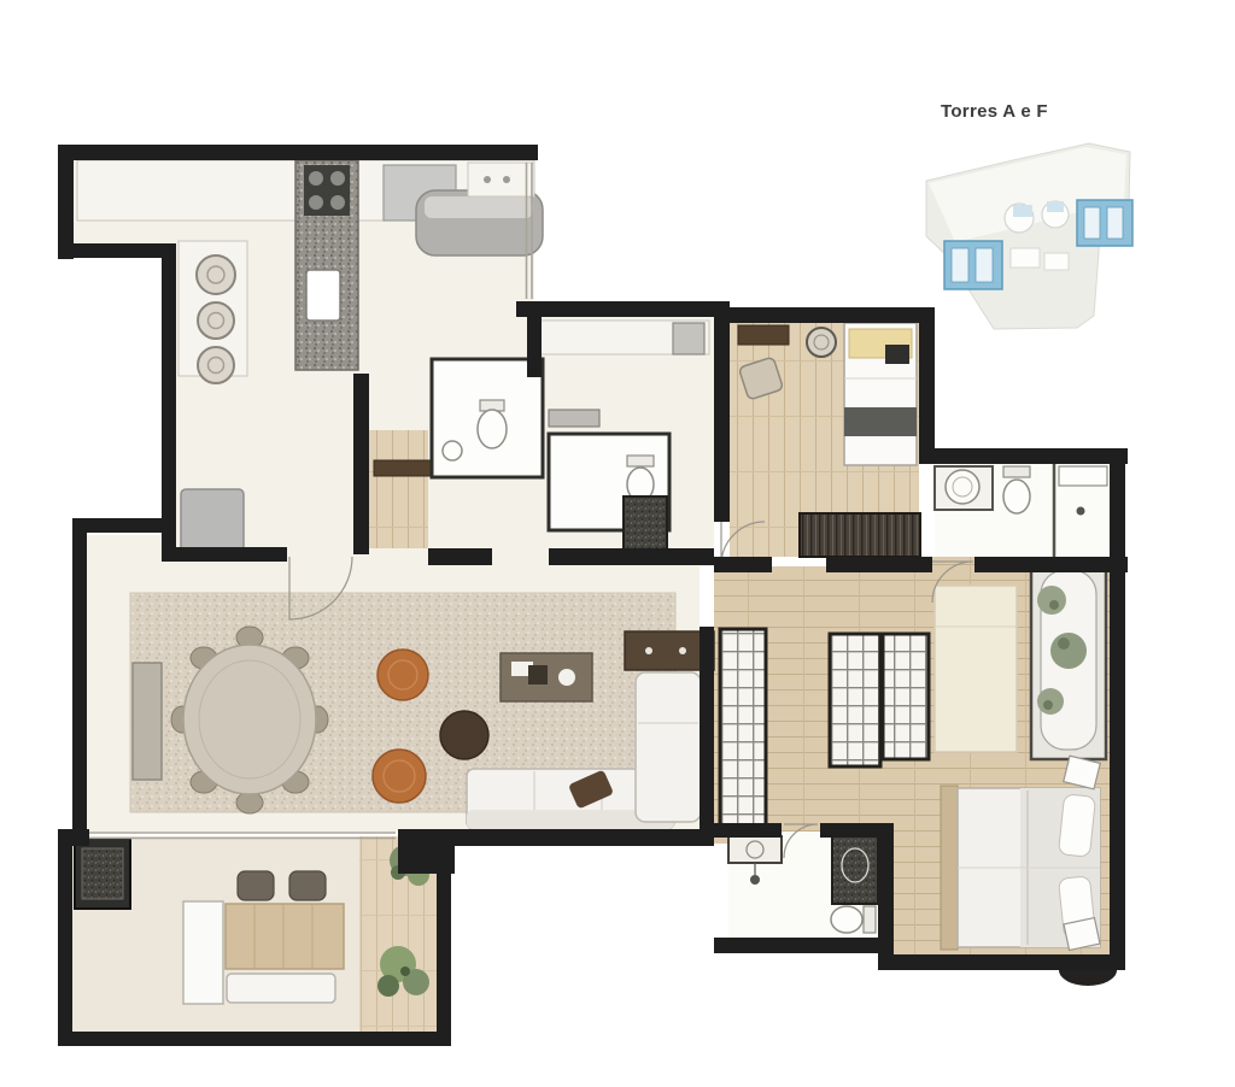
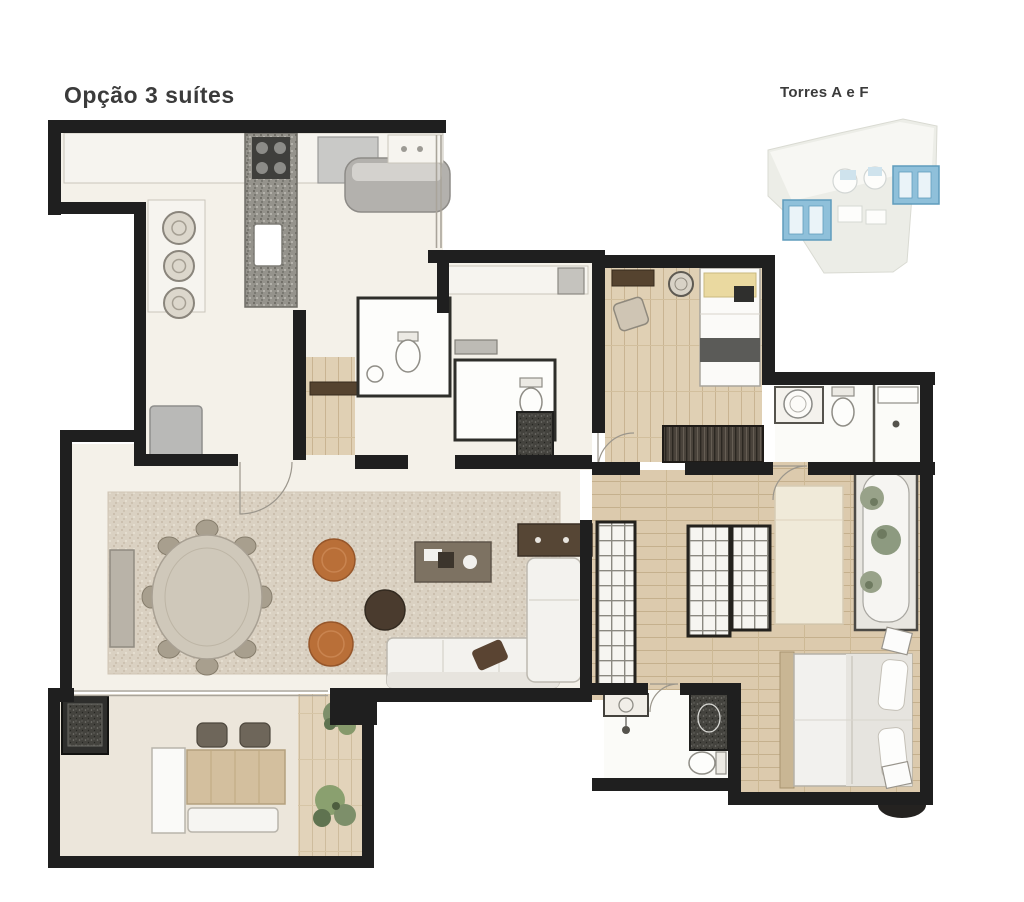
+ Opção 3 suítes
  Torres A e F
